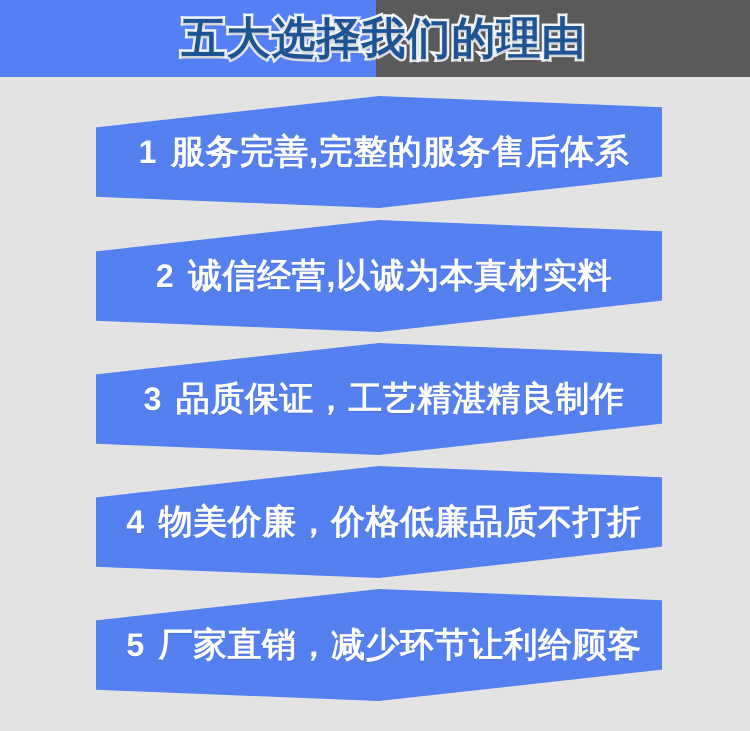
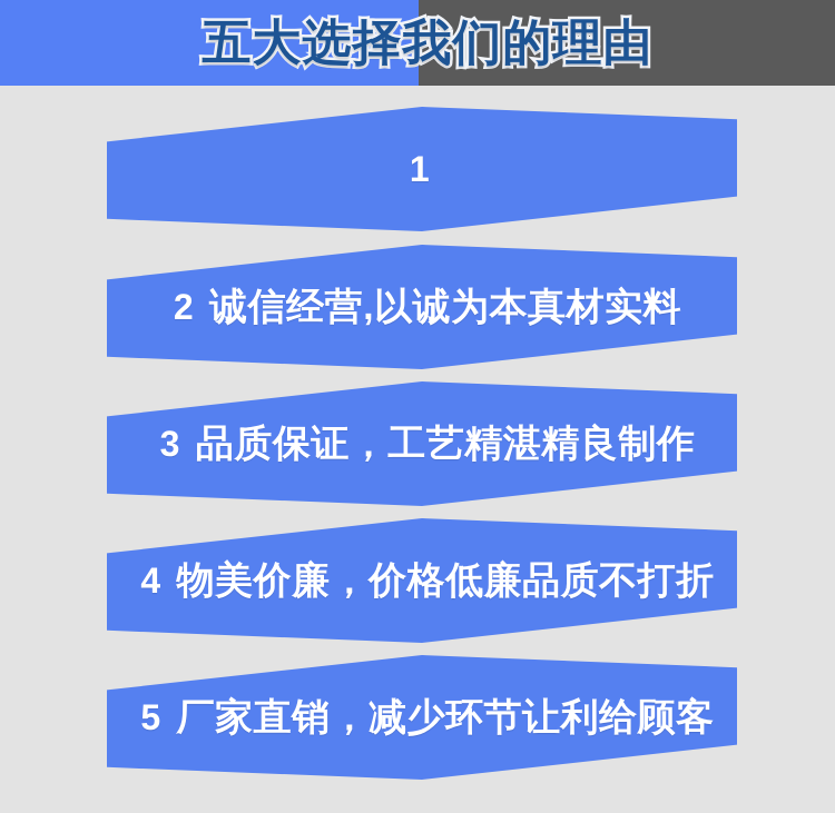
  五大选择我们的理由
  1
- 服务完善,完整的服务售后体系
  2
  诚信经营,以诚为本真材实料
  3
  品质保证，工艺精湛精良制作
  4
  物美价廉，价格低廉品质不打折
  5
  厂家直销，减少环节让利给顾客
